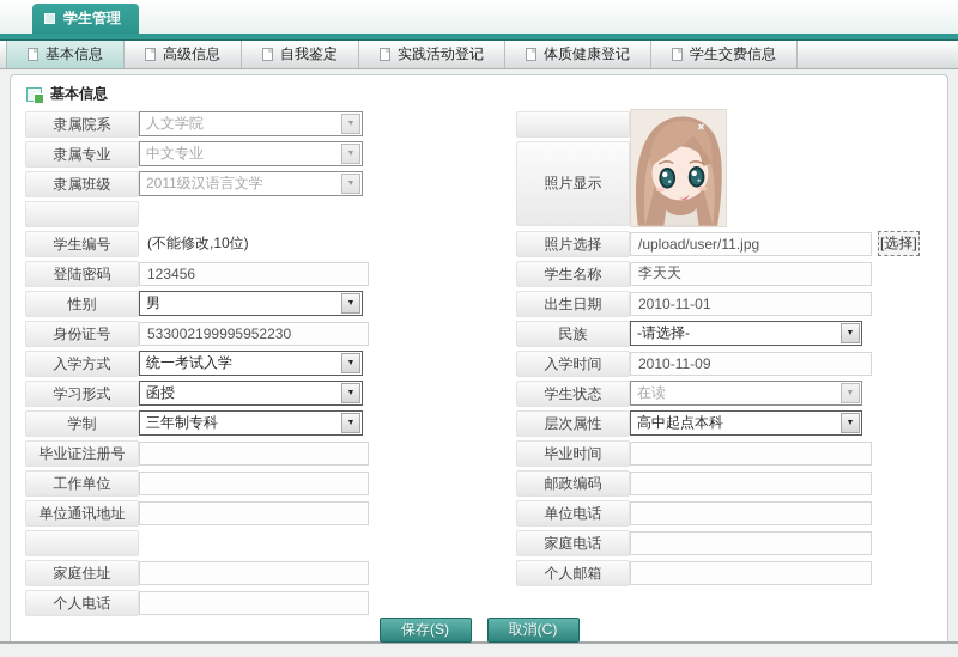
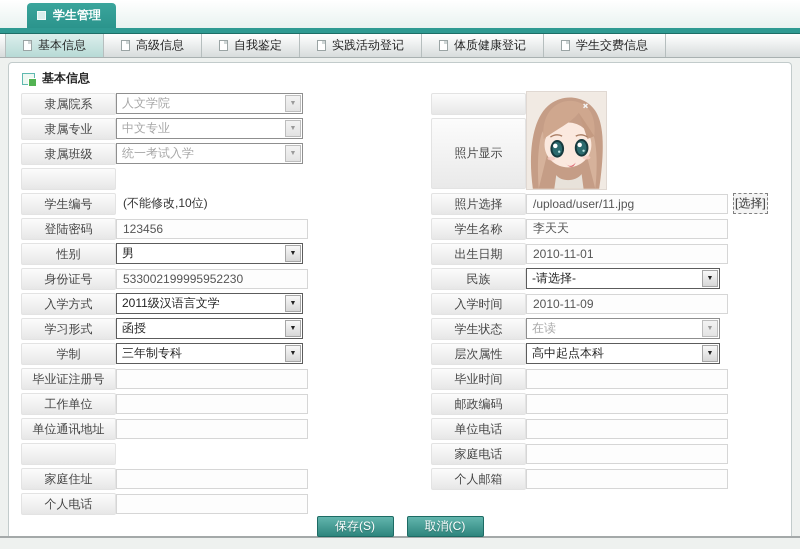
  学生管理
  基本信息
  高级信息
  自我鉴定
  实践活动登记
  体质健康登记
  学生交费信息
  基本信息
  隶属院系
  人文学院
  隶属专业
  中文专业
  隶属班级
- 2011级汉语言文学
+ 统一考试入学
  学生编号
  (不能修改,10位)
  登陆密码
  123456
  性别
  男
  身份证号
  533002199995952230
  入学方式
- 统一考试入学
+ 2011级汉语言文学
  学习形式
  函授
  学制
  三年制专科
  毕业证注册号
  工作单位
  单位通讯地址
  家庭住址
  个人电话
  照片显示
  照片选择
  /upload/user/11.jpg
  [选择]
  学生名称
  李天天
  出生日期
  2010-11-01
  民族
  -请选择-
  入学时间
  2010-11-09
  学生状态
  在读
  层次属性
  高中起点本科
  毕业时间
  邮政编码
  单位电话
  家庭电话
  个人邮箱
  保存(S)
  取消(C)
